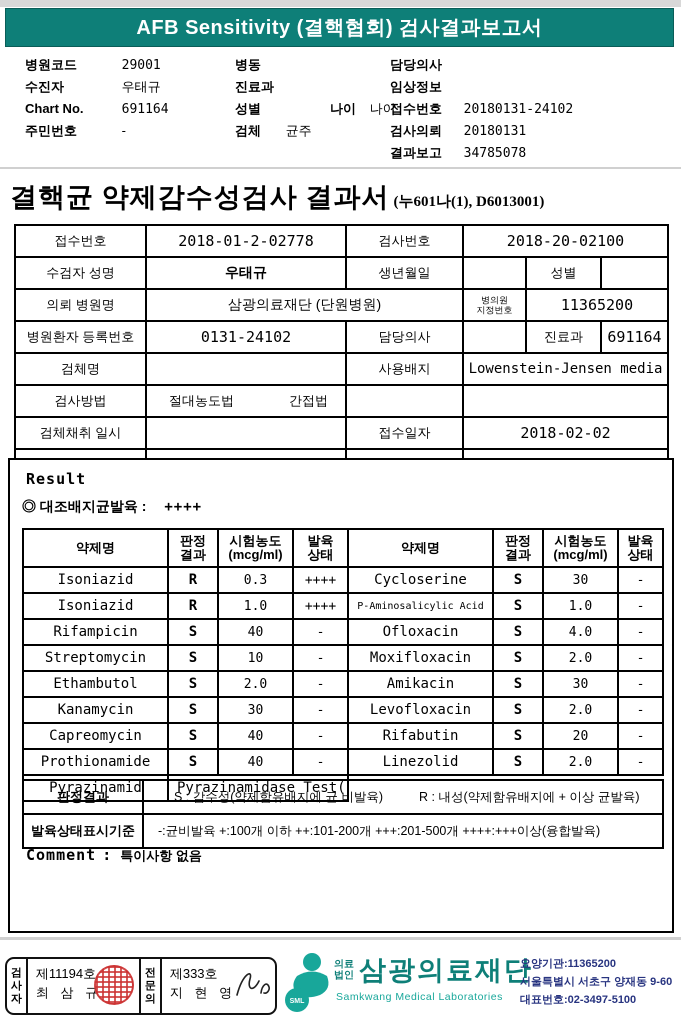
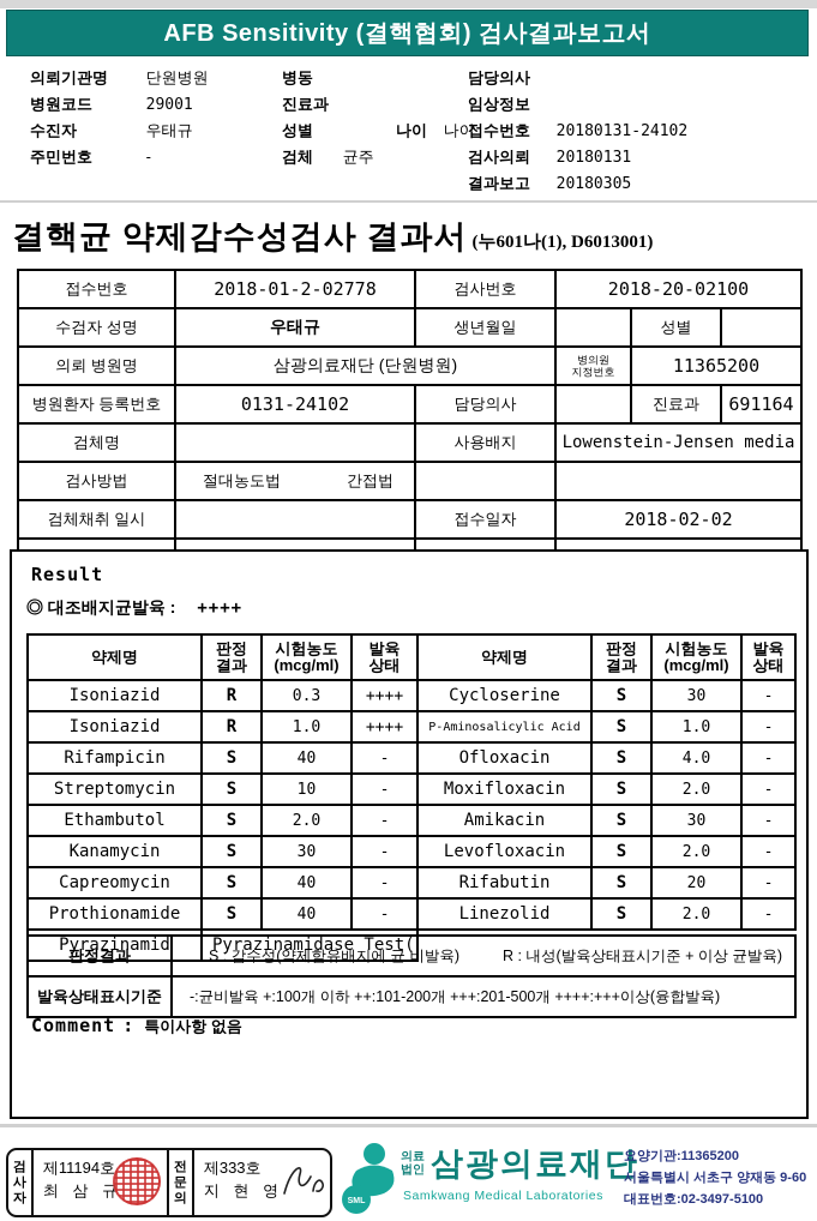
  AFB Sensitivity (결핵협회) 검사결과보고서
+ 의뢰기관명 단원병원
  병원코드 29001
  수진자 우태규
- Chart No. 691164
  주민번호 -
  병동
  진료과
  성별
  검체 균주
  나이 나이
  담당의사
  임상정보
  접수번호 20180131-24102
  검사의뢰 20180131
- 결과보고 34785078
+ 결과보고 20180305
  결핵균 약제감수성검사 결과서 (누601나(1), D6013001)
  접수번호	2018-01-2-02778	검사번호	2018-20-02100
  수검자 성명	우태규	생년월일		성별
  의뢰 병원명	삼광의료재단 (단원병원)	병의원 지정번호	11365200
  병원환자 등록번호	0131-24102	담당의사		진료과	691164
  검체명		사용배지	Lowenstein-Jensen media
  검사방법	절대농도법 간접법
  검체채취 일시		접수일자	2018-02-02
  Result
  ◎ 대조배지균발육 : ++++
  약제명	판정결과	시험농도(mcg/ml)	발육상태	약제명	판정결과	시험농도(mcg/ml)	발육상태
  Isoniazid	R	0.3	++++	Cycloserine	S	30	-
  Isoniazid	R	1.0	++++	P-Aminosalicylic Acid	S	1.0	-
  Rifampicin	S	40	-	Ofloxacin	S	4.0	-
  Streptomycin	S	10	-	Moxifloxacin	S	2.0	-
  Ethambutol	S	2.0	-	Amikacin	S	30	-
  Kanamycin	S	30	-	Levofloxacin	S	2.0	-
  Capreomycin	S	40	-	Rifabutin	S	20	-
  Prothionamide	S	40	-	Linezolid	S	2.0	-
  Pyrazinamid	Pyrazinamidase Test(
- 판정결과	S : 감수성(약제함유배지에 균 비발육) R : 내성(약제함유배지에 + 이상 균발육)
+ 판정결과	S : 감수성(약제함유배지에 균 비발육) R : 내성(발육상태표시기준 + 이상 균발육)
  발육상태표시기준	-:균비발육 +:100개 이하 ++:101-200개 +++:201-500개 ++++:+++이상(융합발육)
  Comment : 특이사항 없음
  검사자
  제11194호
  최 삼 규
  전문의
  제333호
  지 현 영
  의료
  법인
  삼광의료재단
  Samkwang Medical Laboratories
  요양기관:11365200
  서울특별시 서초구 양재동 9-60
  대표번호:02-3497-5100
